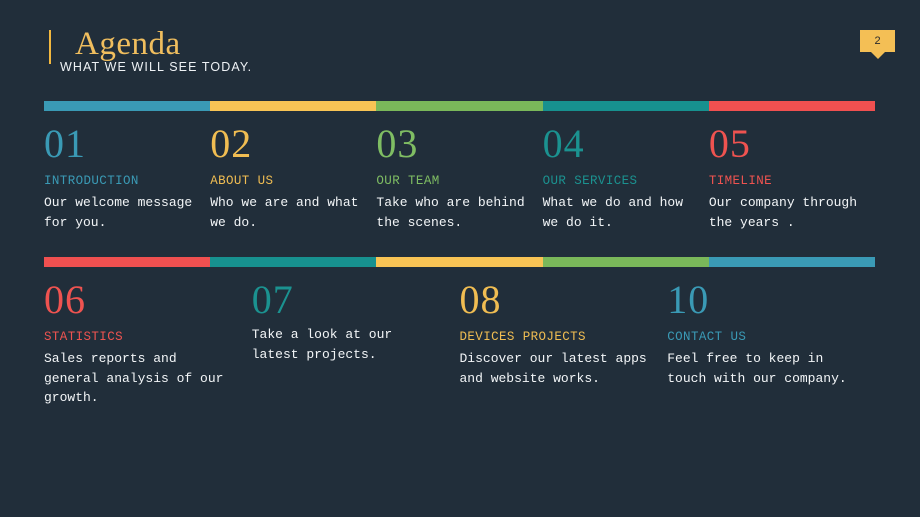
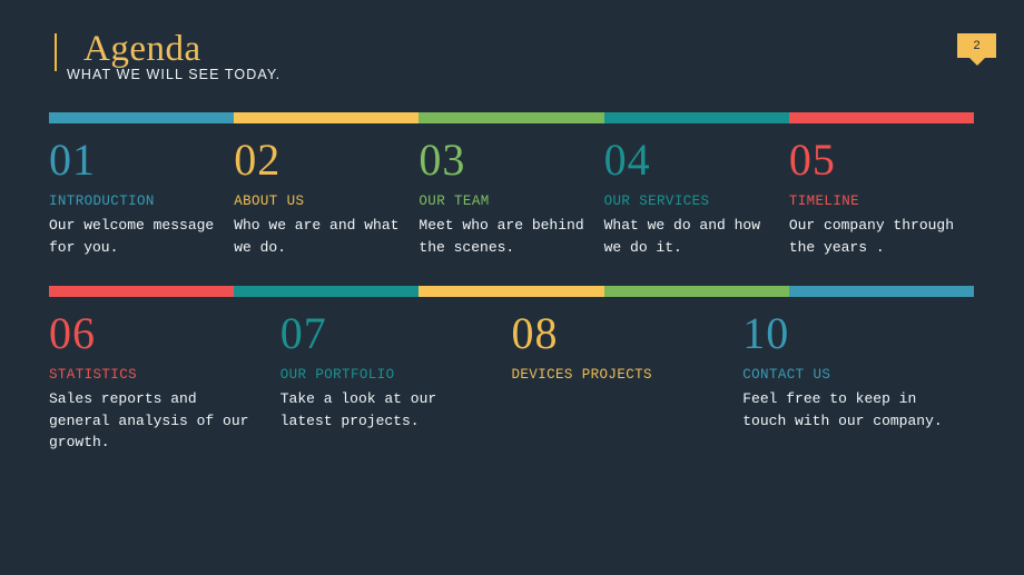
  Agenda
  WHAT WE WILL SEE TODAY.
  2
  01
  INTRODUCTION
  Our welcome message for you.
  02
  ABOUT US
  Who we are and what we do.
  03
  OUR TEAM
- Take who are behind the scenes.
+ Meet who are behind the scenes.
  04
  OUR SERVICES
  What we do and how we do it.
  05
  TIMELINE
  Our company through the years .
  06
  STATISTICS
  Sales reports and general analysis of our growth.
  07
+ OUR PORTFOLIO
  Take a look at our latest projects.
  08
  DEVICES PROJECTS
- Discover our latest apps and website works.
  10
  CONTACT US
  Feel free to keep in touch with our company.
